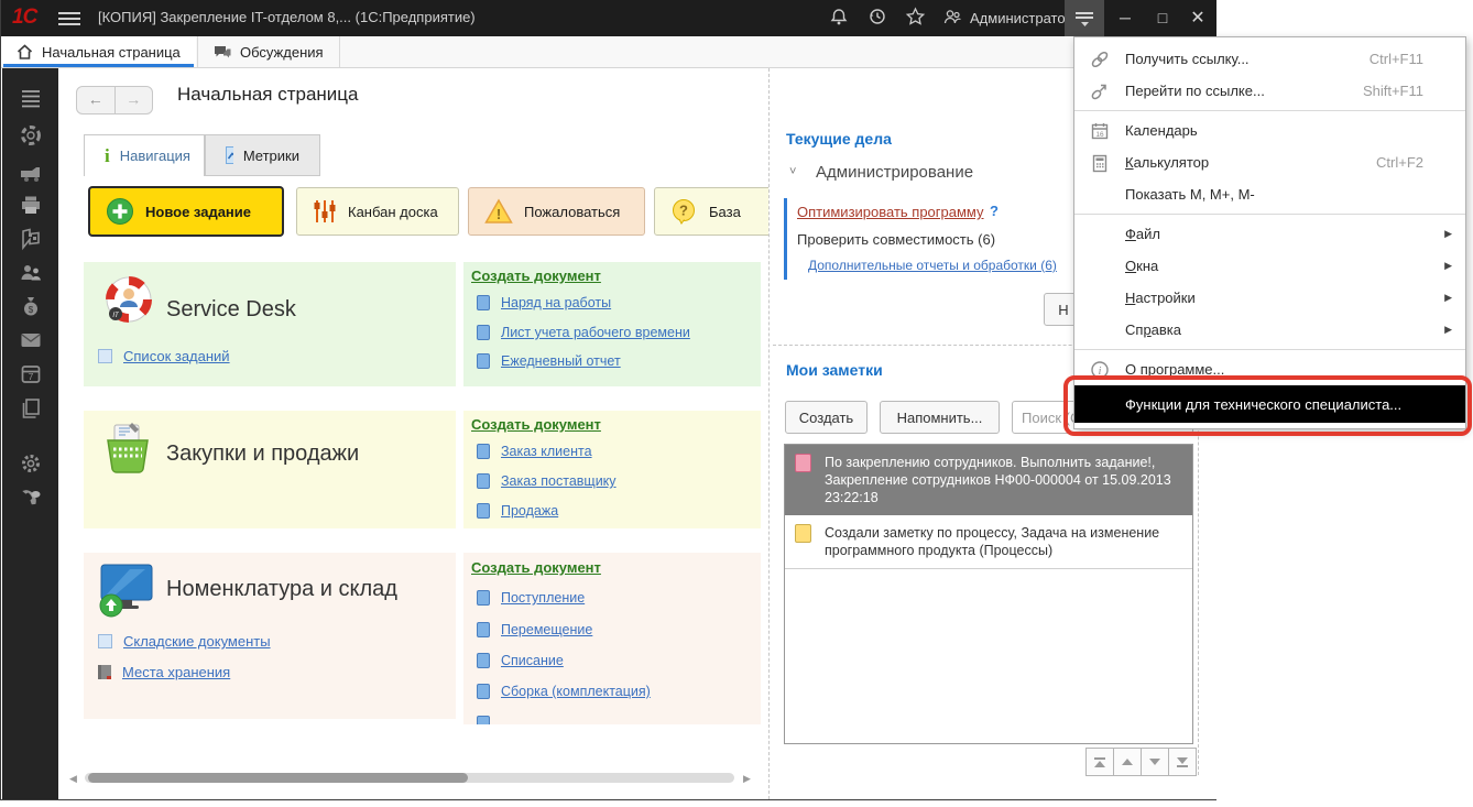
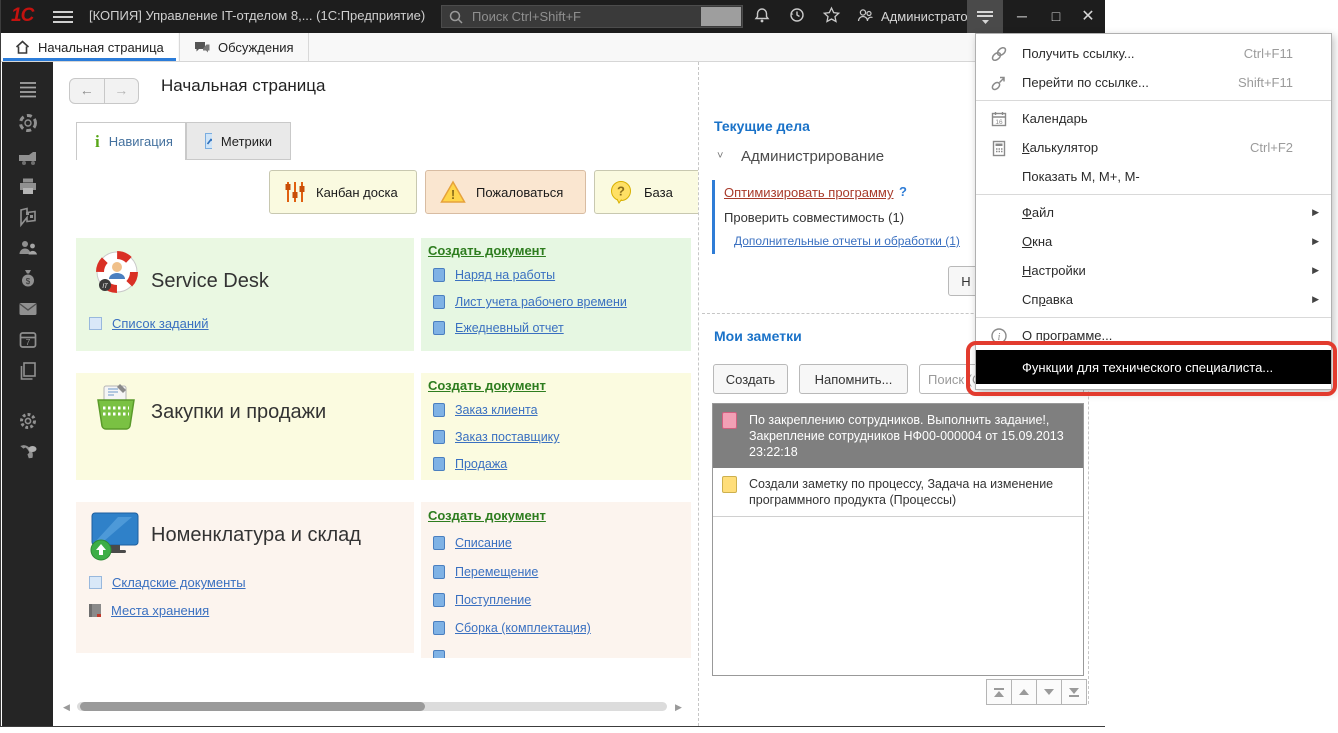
  1С
- [КОПИЯ] Закрепление IT-отделом 8,... (1С:Предприятие)
+ [КОПИЯ] Управление IT-отделом 8,... (1С:Предприятие)
+ Поиск Ctrl+Shift+F
  Администрато
  ─
  □
  ✕
  Начальная страница
  Обсуждения
  $
  7
  ←
  →
  Начальная страница
  i
  Навигация
  Метрики
- Новое задание
  Канбан доска
  !
  Пожаловаться
  ?
  База
  Service Desk
  Список заданий
  Создать документ
  Наряд на работы
  Лист учета рабочего времени
  Ежедневный отчет
  Закупки и продажи
  Создать документ
  Заказ клиента
  Заказ поставщику
  Продажа
  Номенклатура и склад
  Складские документы
  Места хранения
  Создать документ
- Поступление
+ Списание
  Перемещение
- Списание
+ Поступление
  Сборка (комплектация)
  ◀
  ▶
  Текущие дела
  ˅
  Администрирование
  Оптимизировать программу
  ?
- Проверить совместимость (6)
+ Проверить совместимость (1)
- Дополнительные отчеты и обработки (6)
+ Дополнительные отчеты и обработки (1)
  Н
  Мои заметки
  Создать
  Напомнить...
  Поиск (
  По закреплению сотрудников. Выполнить задание!, Закрепление сотрудников НФ00-000004 от 15.09.2013 23:22:18
  Создали заметку по процессу, Задача на изменение программного продукта (Процессы)
  Получить ссылку...
  Ctrl+F11
  Перейти по ссылке...
  Shift+F11
  Календарь
  Калькулятор
  Ctrl+F2
  Показать М, М+, М-
  Файл
  ▶
  Окна
  ▶
  Настройки
  ▶
  Справка
  ▶
  i
  О программе...
  Функции для технического специалиста...
